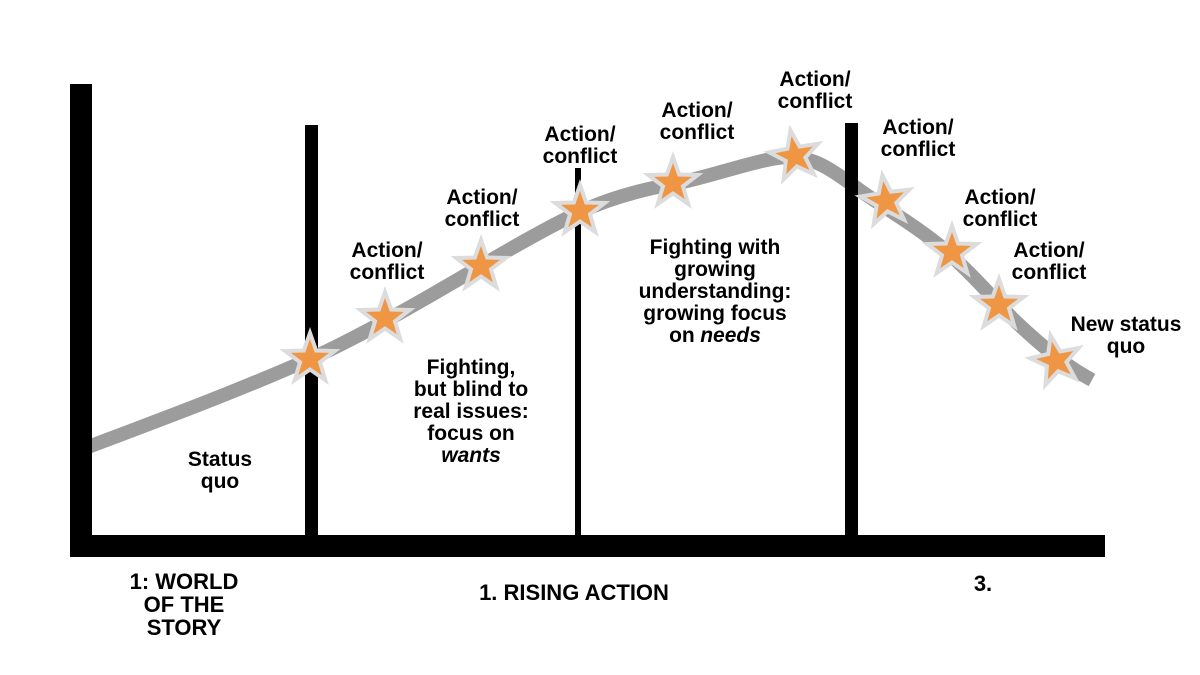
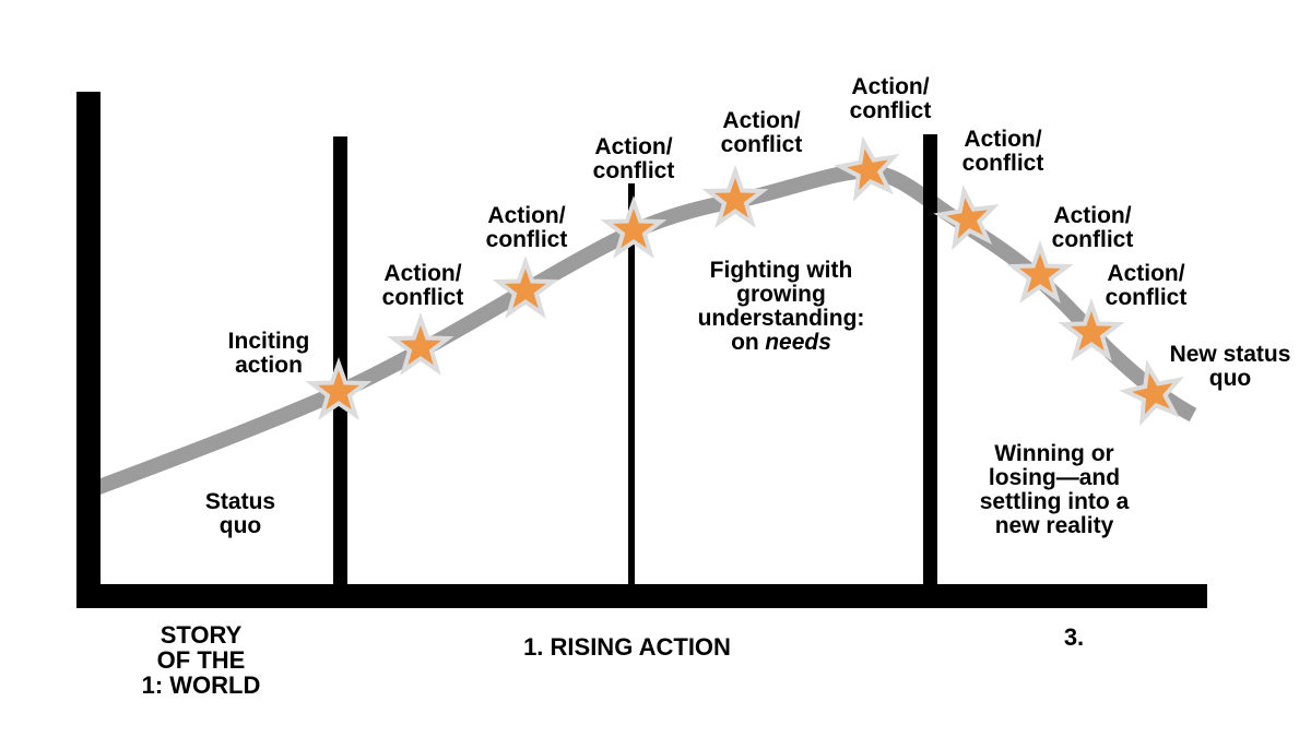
+ Inciting
+ action
  Status
  quo
  Action/
  conflict
  Action/
  conflict
  Action/
  conflict
  Action/
  conflict
  Action/
  conflict
  Action/
  conflict
  Action/
  conflict
  Action/
  conflict
- Fighting,
- but blind to
- real issues:
- focus on
- wants
  Fighting with
  growing
  understanding:
- growing focus
  on needs
+ Winning or
+ losing—and
+ settling into a
+ new reality
  New status
  quo
- 1: WORLD
+ STORY
  OF THE
- STORY
+ 1: WORLD
  1. RISING ACTION
  3.
